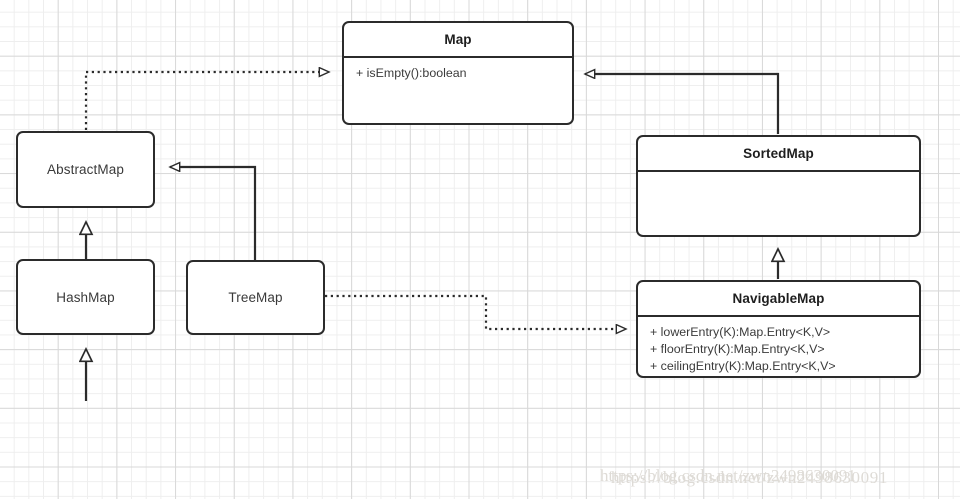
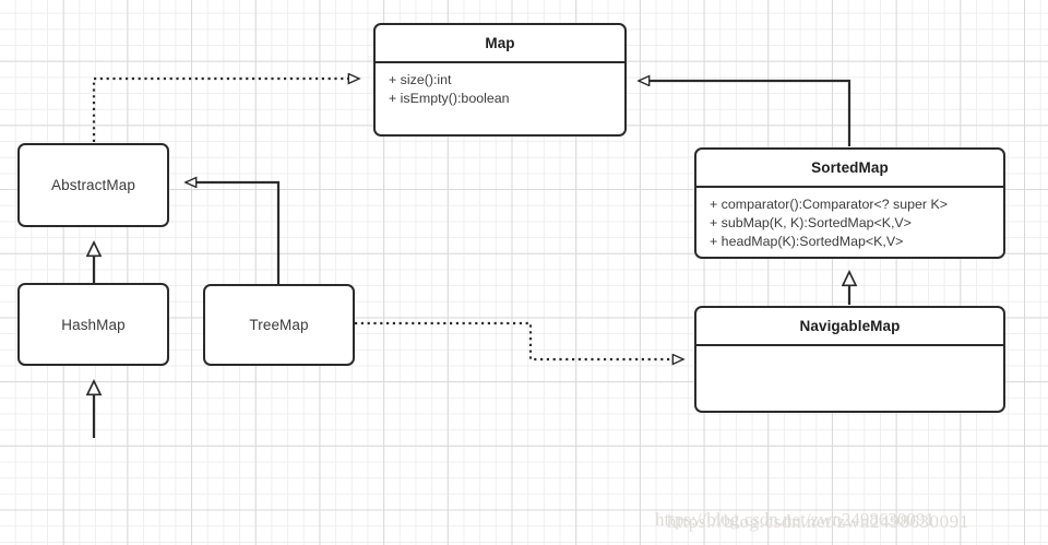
  Map
+ + size():int
  + isEmpty():boolean
  SortedMap
+ + comparator():Comparator<? super K>
+ + subMap(K, K):SortedMap<K,V>
+ + headMap(K):SortedMap<K,V>
  NavigableMap
- + lowerEntry(K):Map.Entry<K,V>
- + floorEntry(K):Map.Entry<K,V>
- + ceilingEntry(K):Map.Entry<K,V>
  AbstractMap
  HashMap
  TreeMap
  https://blog.csdn.net/zwn2498630091
  https://blog.csdn.net/zwn2498630091
